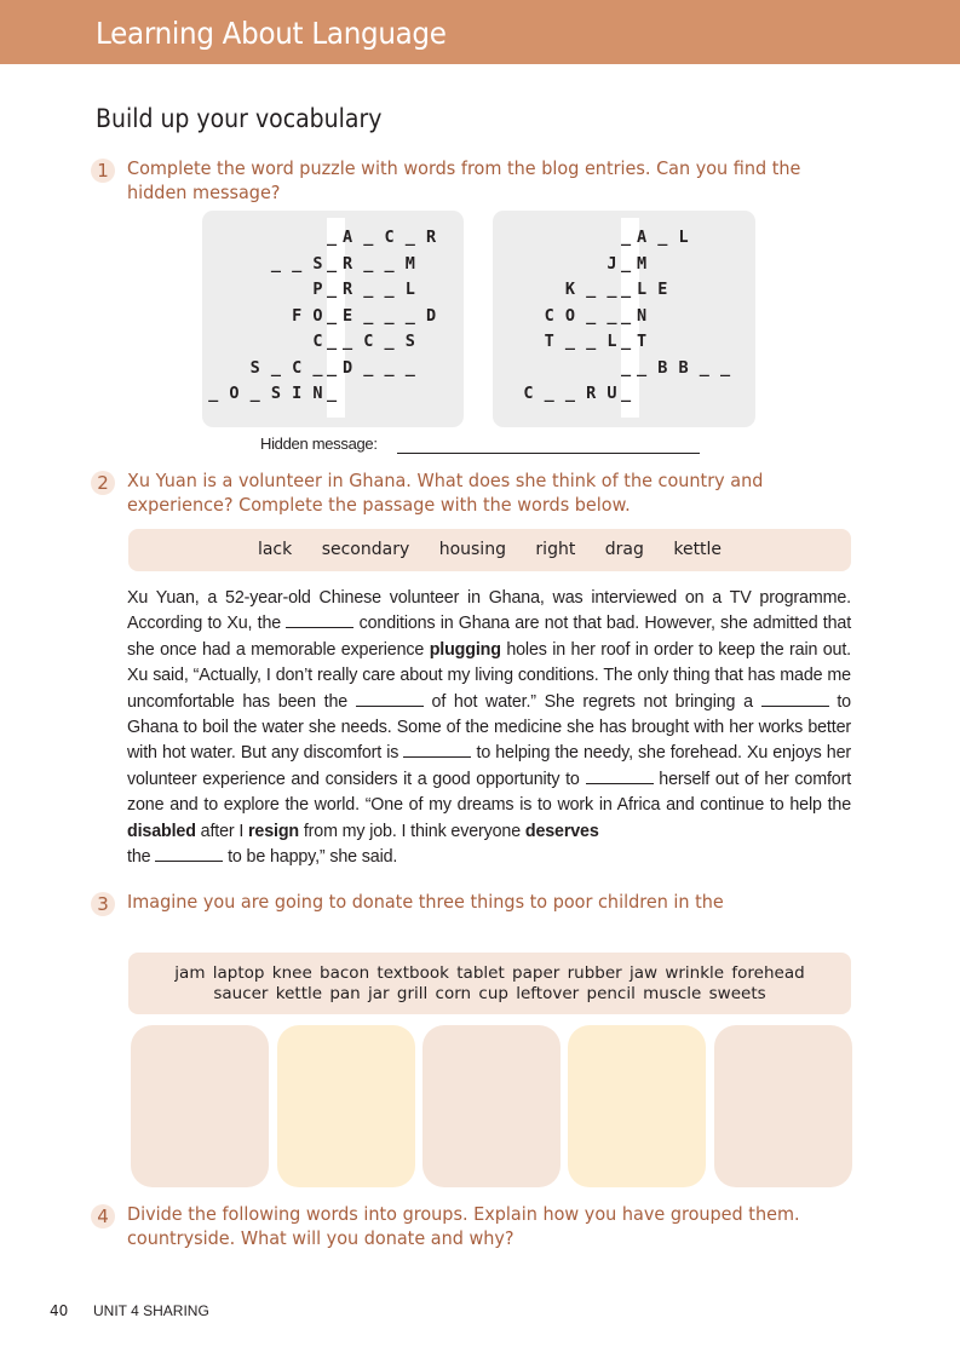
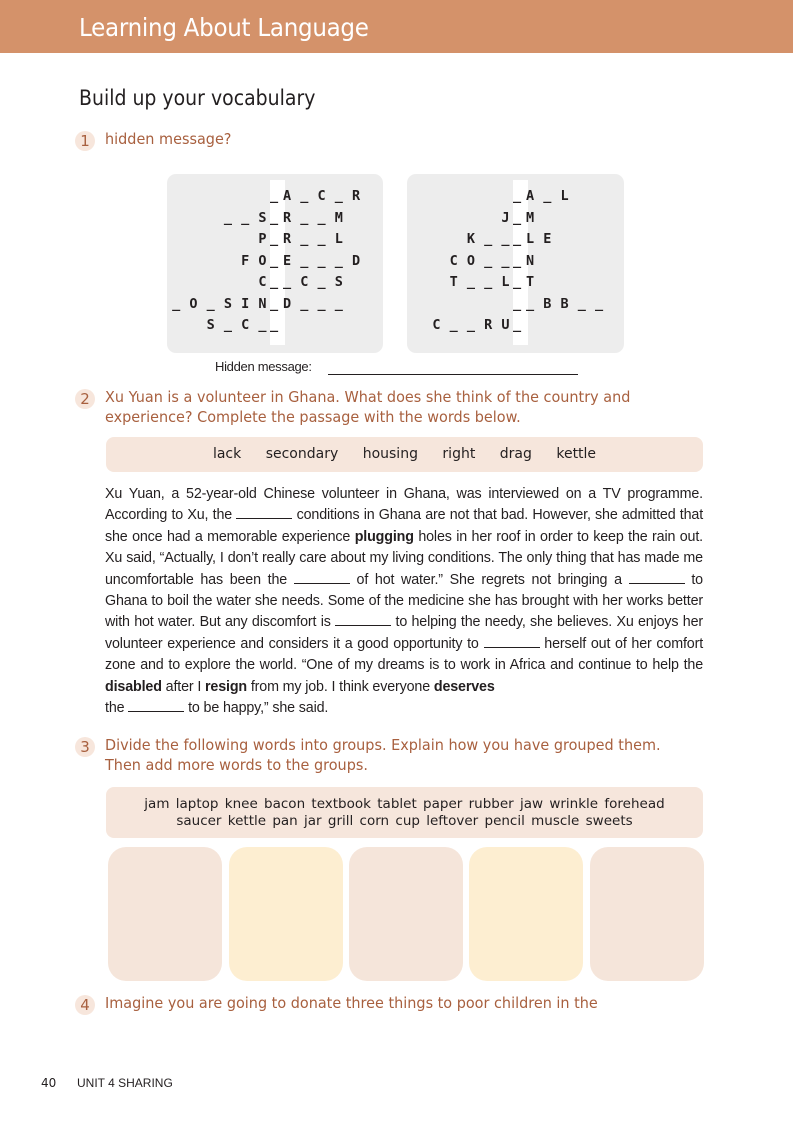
  Learning About Language
  Build up your vocabulary
  1
- Complete the word puzzle with words from the blog entries. Can you find the
  hidden message?
  _
  A _ C _ R
  _ _ S
  _
  R _ _ M
  P
  _
  R _ _ L
  F O
  _
  E _ _ _ D
  C
  _
  _ C _ S
- S _ C _
+ _ O _ S I N
  _
  D _ _ _
- _ O _ S I N
+ S _ C _
  _
  _
  A _ L
  J
  _
  M
  K _ _
  _
  L E
  C O _ _
  _
  N
  T _ _ L
  _
  T
  _
  _ B B _ _
  C _ _ R U
  _
  Hidden message:
  2
  Xu Yuan is a volunteer in Ghana. What does she think of the country and
  experience? Complete the passage with the words below.
  lack secondary housing right drag kettle
- Xu Yuan, a 52-year-old Chinese volunteer in Ghana, was interviewed on a TV programme. According to Xu, the conditions in Ghana are not that bad. However, she admitted that she once had a memorable experience plugging holes in her roof in order to keep the rain out. Xu said, “Actually, I don’t really care about my living conditions. The only thing that has made me uncomfortable has been the of hot water.” She regrets not bringing a to Ghana to boil the water she needs. Some of the medicine she has brought with her works better with hot water. But any discomfort is to helping the needy, she forehead. Xu enjoys her volunteer experience and considers it a good opportunity to herself out of her comfort zone and to explore the world. “One of my dreams is to work in Africa and continue to help the disabled after I resign from my job. I think everyone deserves
+ Xu Yuan, a 52-year-old Chinese volunteer in Ghana, was interviewed on a TV programme. According to Xu, the conditions in Ghana are not that bad. However, she admitted that she once had a memorable experience plugging holes in her roof in order to keep the rain out. Xu said, “Actually, I don’t really care about my living conditions. The only thing that has made me uncomfortable has been the of hot water.” She regrets not bringing a to Ghana to boil the water she needs. Some of the medicine she has brought with her works better with hot water. But any discomfort is to helping the needy, she believes. Xu enjoys her volunteer experience and considers it a good opportunity to herself out of her comfort zone and to explore the world. “One of my dreams is to work in Africa and continue to help the disabled after I resign from my job. I think everyone deserves
  the to be happy,” she said.
  3
- Imagine you are going to donate three things to poor children in the
+ Divide the following words into groups. Explain how you have grouped them.
+ Then add more words to the groups.
  jam laptop knee bacon textbook tablet paper rubber jaw wrinkle forehead
  saucer kettle pan jar grill corn cup leftover pencil muscle sweets
  4
- Divide the following words into groups. Explain how you have grouped them.
+ Imagine you are going to donate three things to poor children in the
- countryside. What will you donate and why?
  40
  UNIT 4 SHARING
